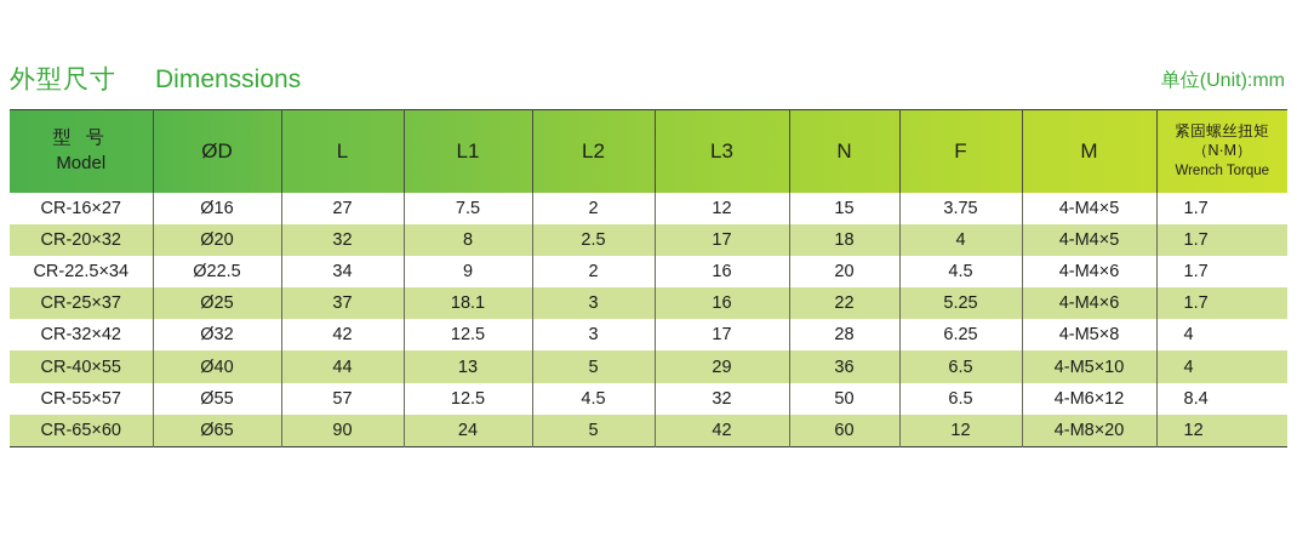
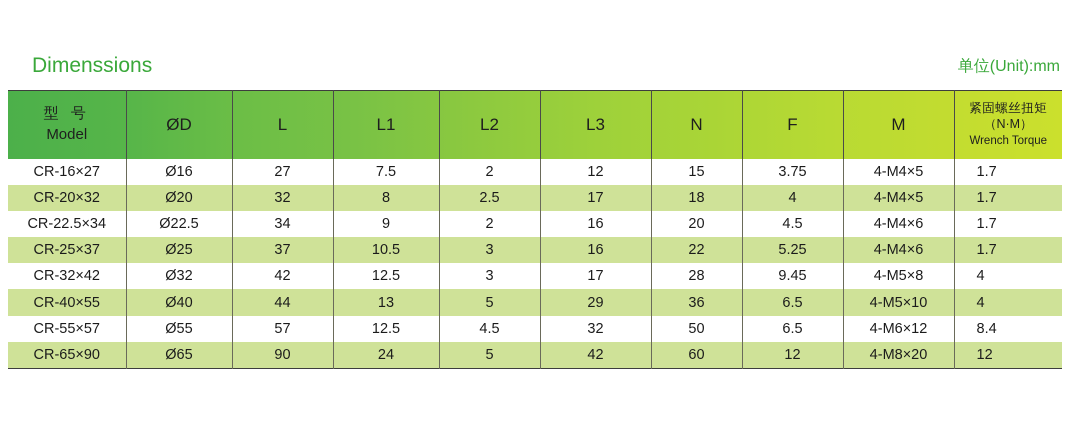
- 外型尺寸
  Dimenssions
  单位(Unit):mm
  型 号 Model	ØD	L	L1	L2	L3	N	F	M	紧固螺丝扭矩 （N·M） Wrench Torque
  CR-16×27	Ø16	27	7.5	2	12	15	3.75	4-M4×5	1.7
  CR-20×32	Ø20	32	8	2.5	17	18	4	4-M4×5	1.7
  CR-22.5×34	Ø22.5	34	9	2	16	20	4.5	4-M4×6	1.7
- CR-25×37	Ø25	37	18.1	3	16	22	5.25	4-M4×6	1.7
+ CR-25×37	Ø25	37	10.5	3	16	22	5.25	4-M4×6	1.7
- CR-32×42	Ø32	42	12.5	3	17	28	6.25	4-M5×8	4
+ CR-32×42	Ø32	42	12.5	3	17	28	9.45	4-M5×8	4
  CR-40×55	Ø40	44	13	5	29	36	6.5	4-M5×10	4
  CR-55×57	Ø55	57	12.5	4.5	32	50	6.5	4-M6×12	8.4
- CR-65×60	Ø65	90	24	5	42	60	12	4-M8×20	12
+ CR-65×90	Ø65	90	24	5	42	60	12	4-M8×20	12
